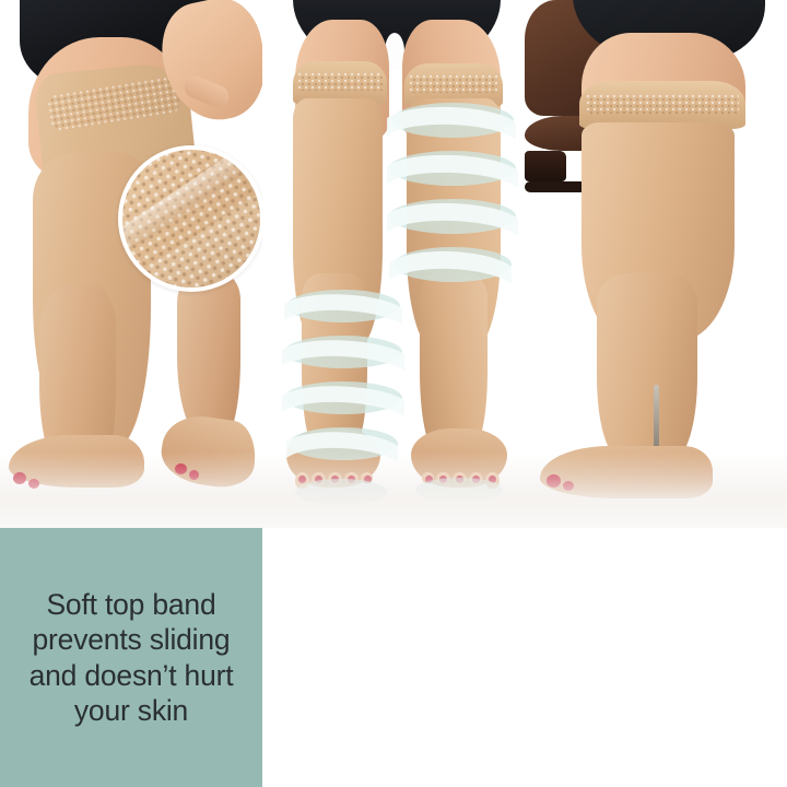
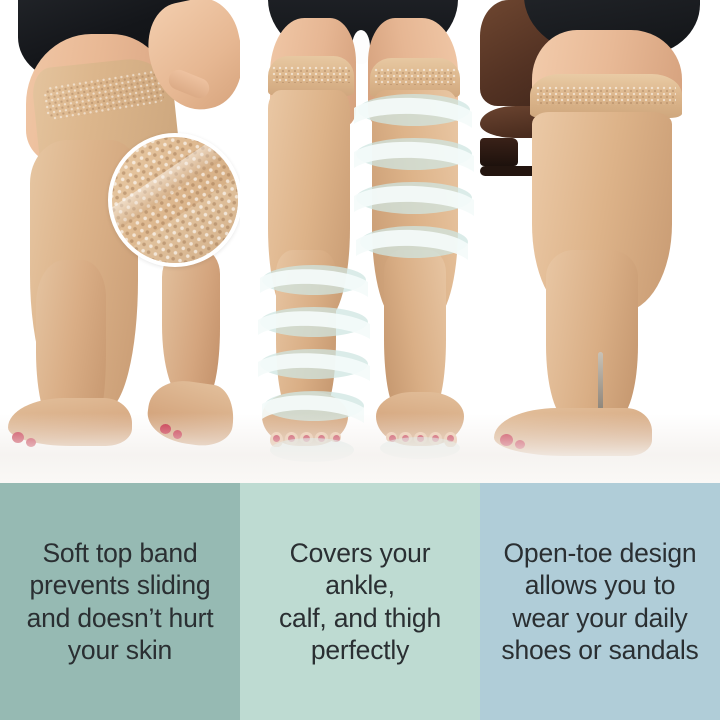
  Soft top band
  prevents sliding
  and doesn’t hurt
  your skin
+ Covers your ankle,
+ calf, and thigh
+ perfectly
+ Open-toe design
+ allows you to
+ wear your daily
+ shoes or sandals
